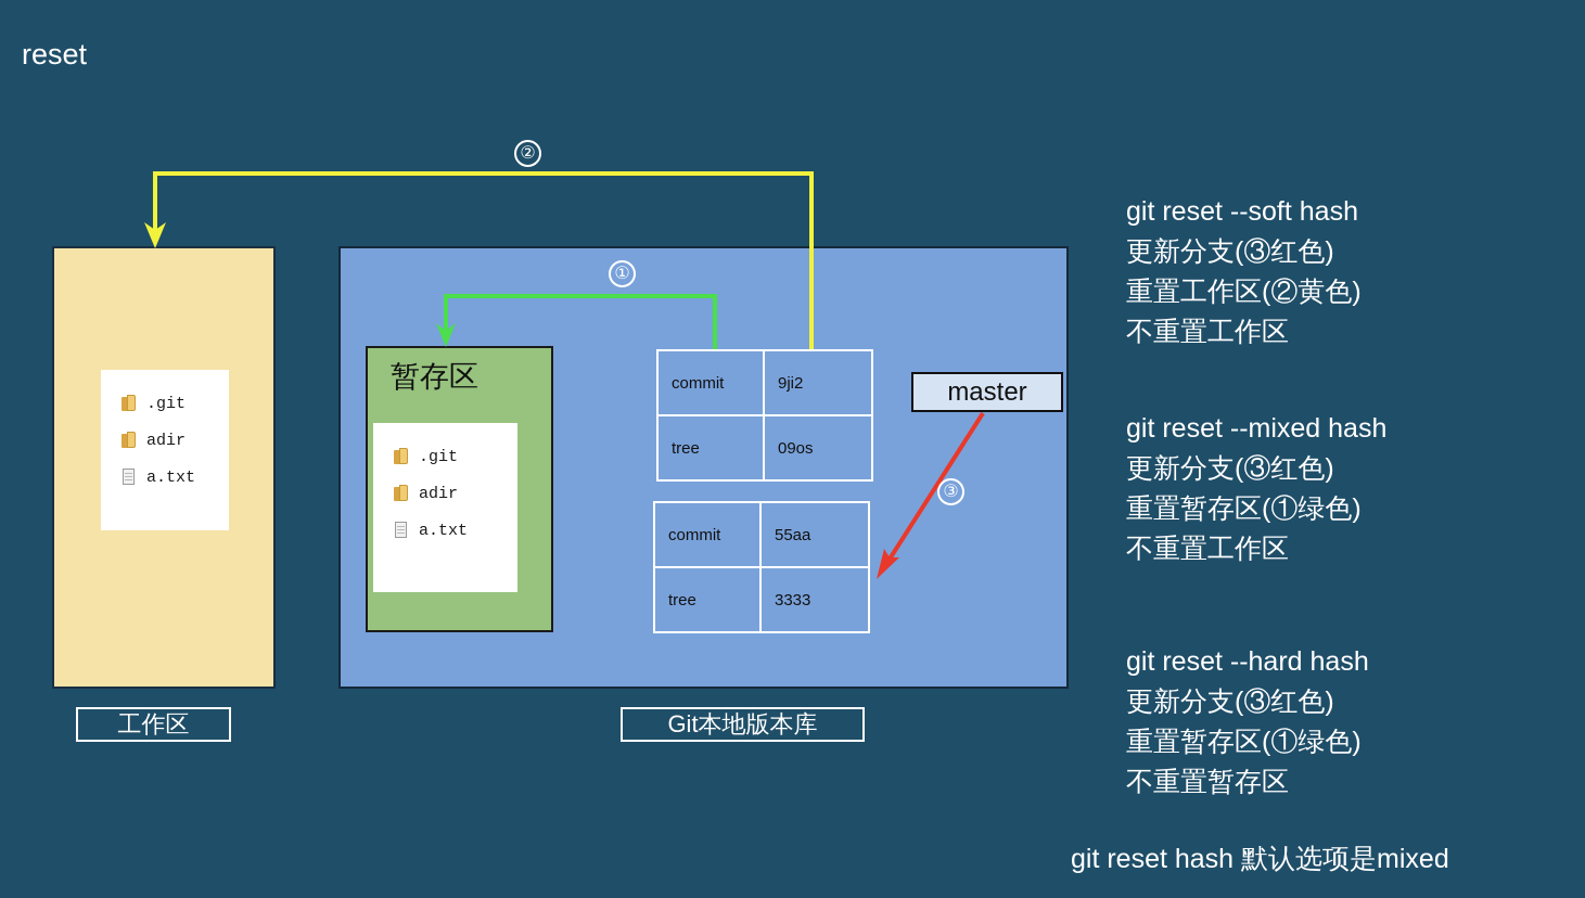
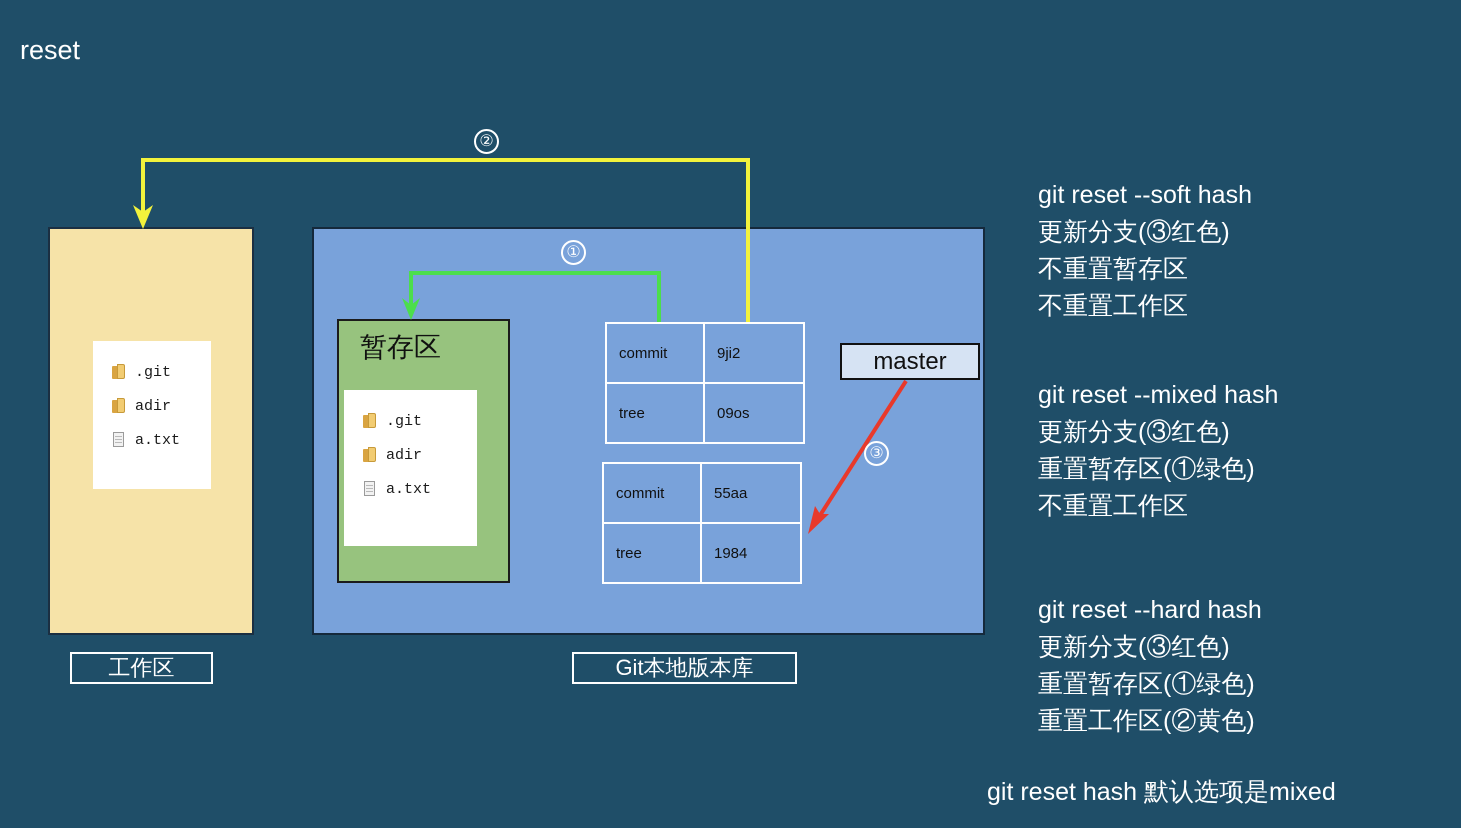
  reset
  .git
  adir
  a.txt
  暂存区
  .git
  adir
  a.txt
  commit	9ji2
  tree	09os
  commit	55aa
- tree	3333
+ tree	1984
  master
  ②
  ①
  ③
  工作区
  Git本地版本库
  git reset --soft hash
  更新分支(③红色)
- 重置工作区(②黄色)
+ 不重置暂存区
  不重置工作区
  git reset --mixed hash
  更新分支(③红色)
  重置暂存区(①绿色)
  不重置工作区
  git reset --hard hash
  更新分支(③红色)
  重置暂存区(①绿色)
- 不重置暂存区
+ 重置工作区(②黄色)
  git reset hash 默认选项是mixed
